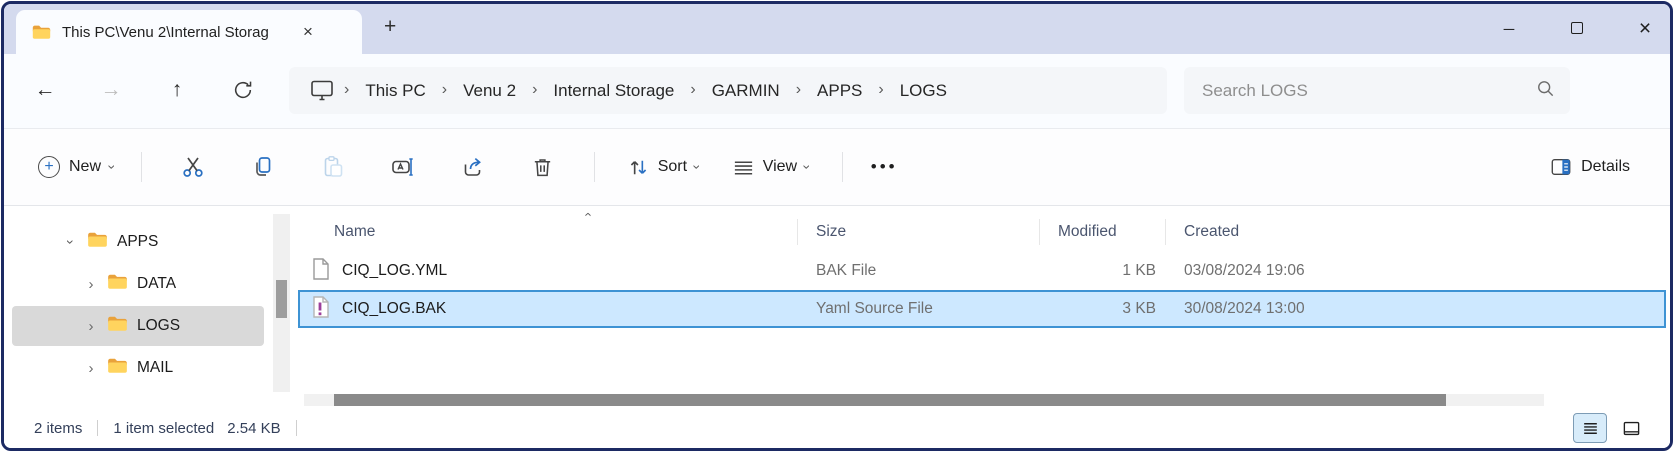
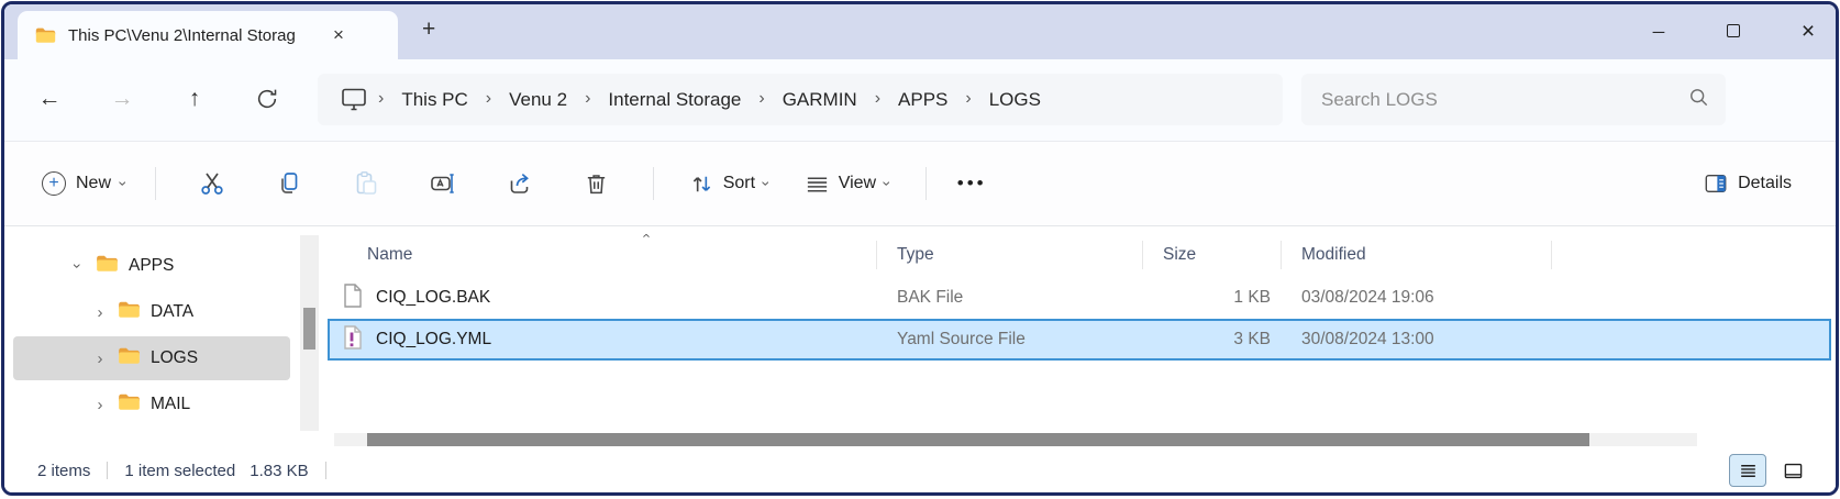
  This PC\Venu 2\Internal Storag
  ×
  +
  ─
  ×
  ←
  →
  ↑
  ›
  This PC
  ›
  Venu 2
  ›
  Internal Storage
  ›
  GARMIN
  ›
  APPS
  ›
  LOGS
  Search LOGS
  +
  New
  Sort
  View
  •••
  Details
  APPS
  ›
  DATA
  ›
  LOGS
  ›
  MAIL
  Name
+ Type
  Size
  Modified
- Created
- CIQ_LOG.YML
+ CIQ_LOG.BAK
  BAK File
  1 KB
  03/08/2024 19:06
- CIQ_LOG.BAK
+ CIQ_LOG.YML
  Yaml Source File
  3 KB
  30/08/2024 13:00
  2 items
  1 item selected
- 2.54 KB
+ 1.83 KB
